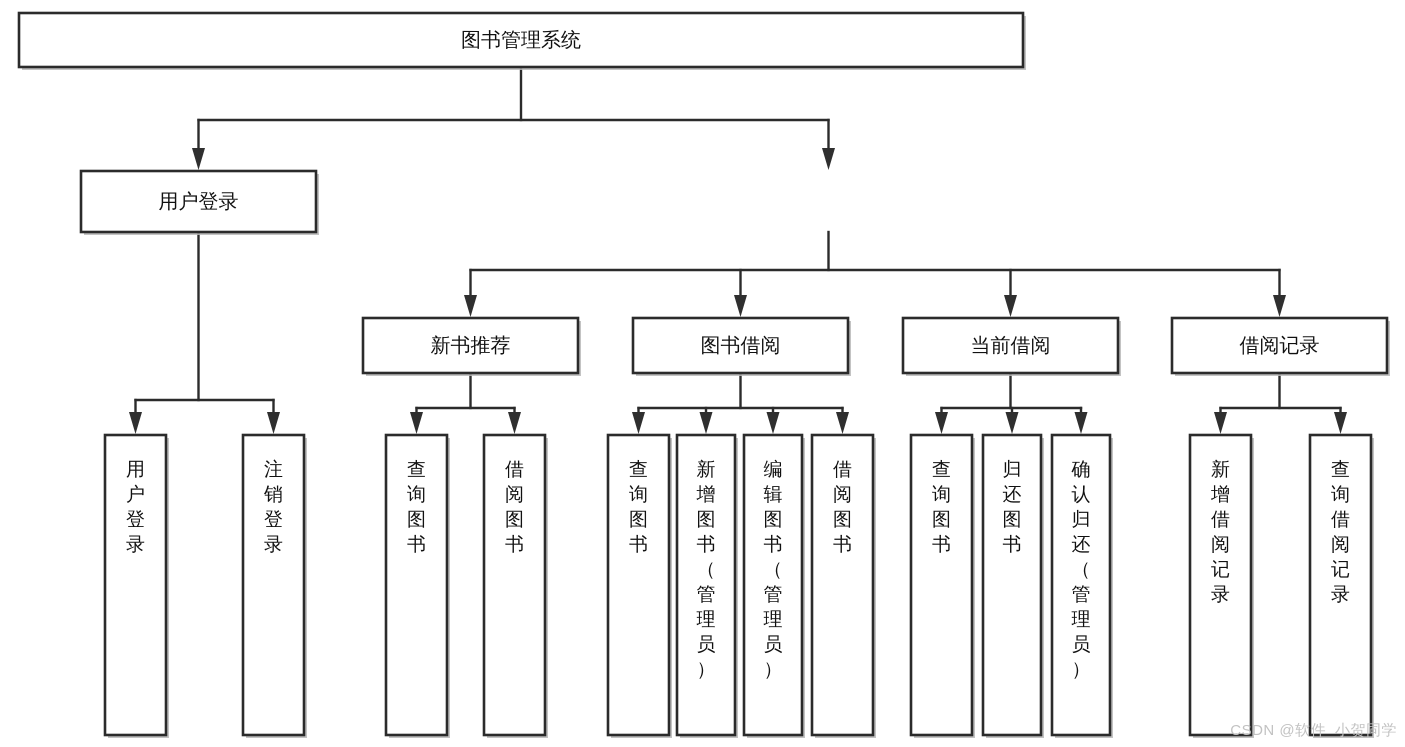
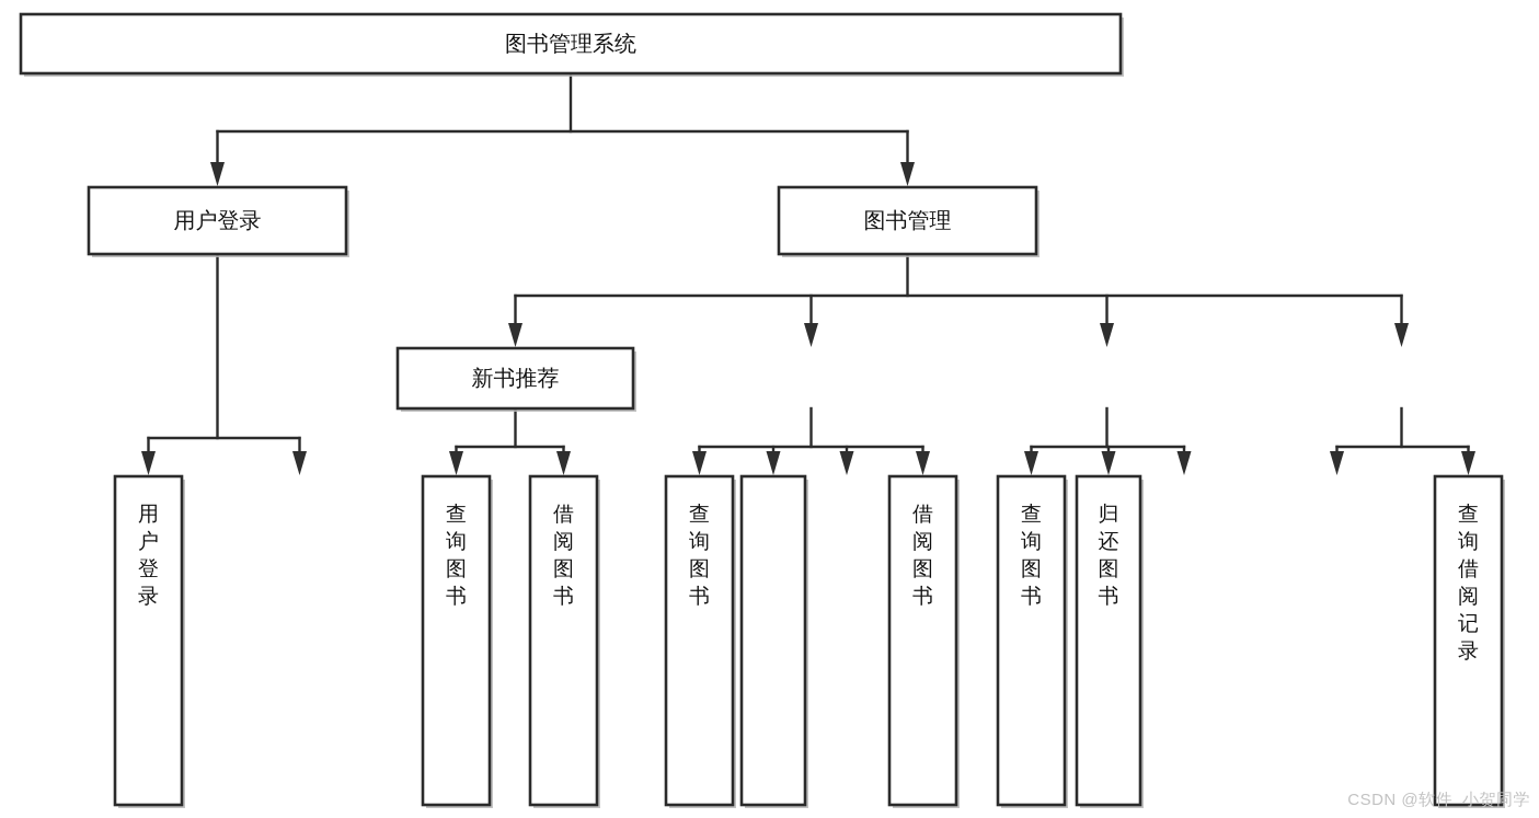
  图书管理系统
  用户登录
+ 图书管理
  新书推荐
- 图书借阅
- 当前借阅
- 借阅记录
  用户登录
- 注销登录
  查询图书
  借阅图书
  查询图书
- 新增图书（管理员）
- 编辑图书（管理员）
  借阅图书
  查询图书
  归还图书
- 确认归还（管理员）
- 新增借阅记录
  查询借阅记录
  CSDN @软件_小贺同学
